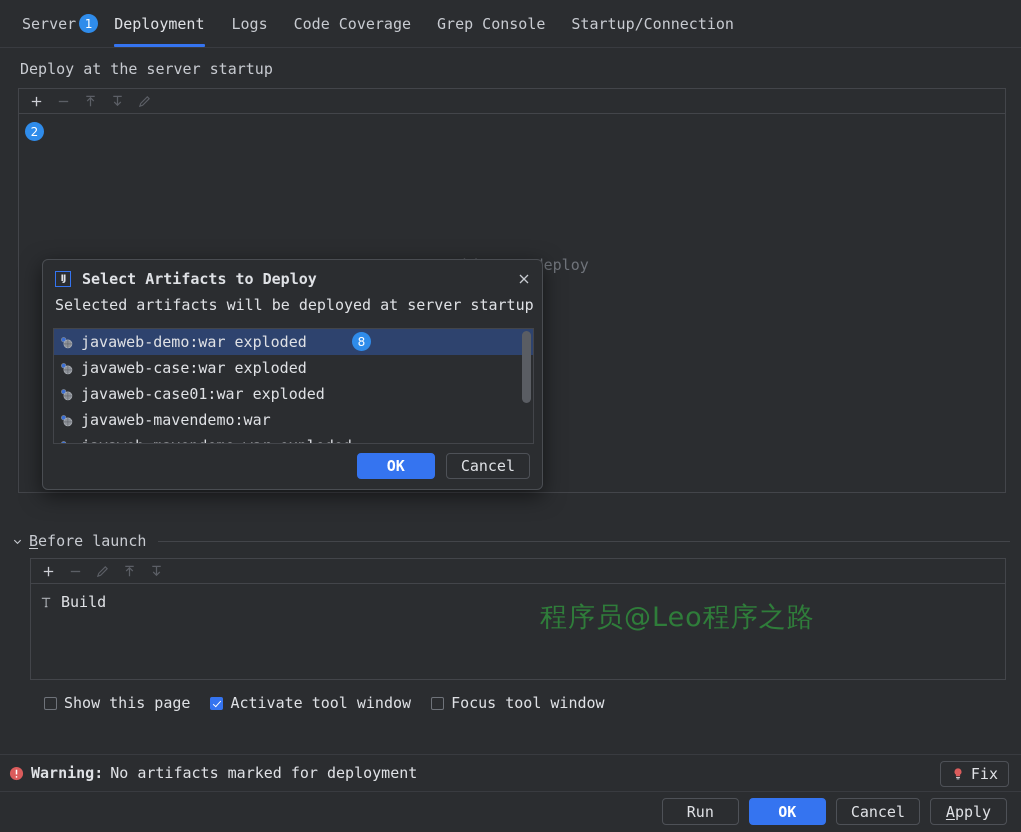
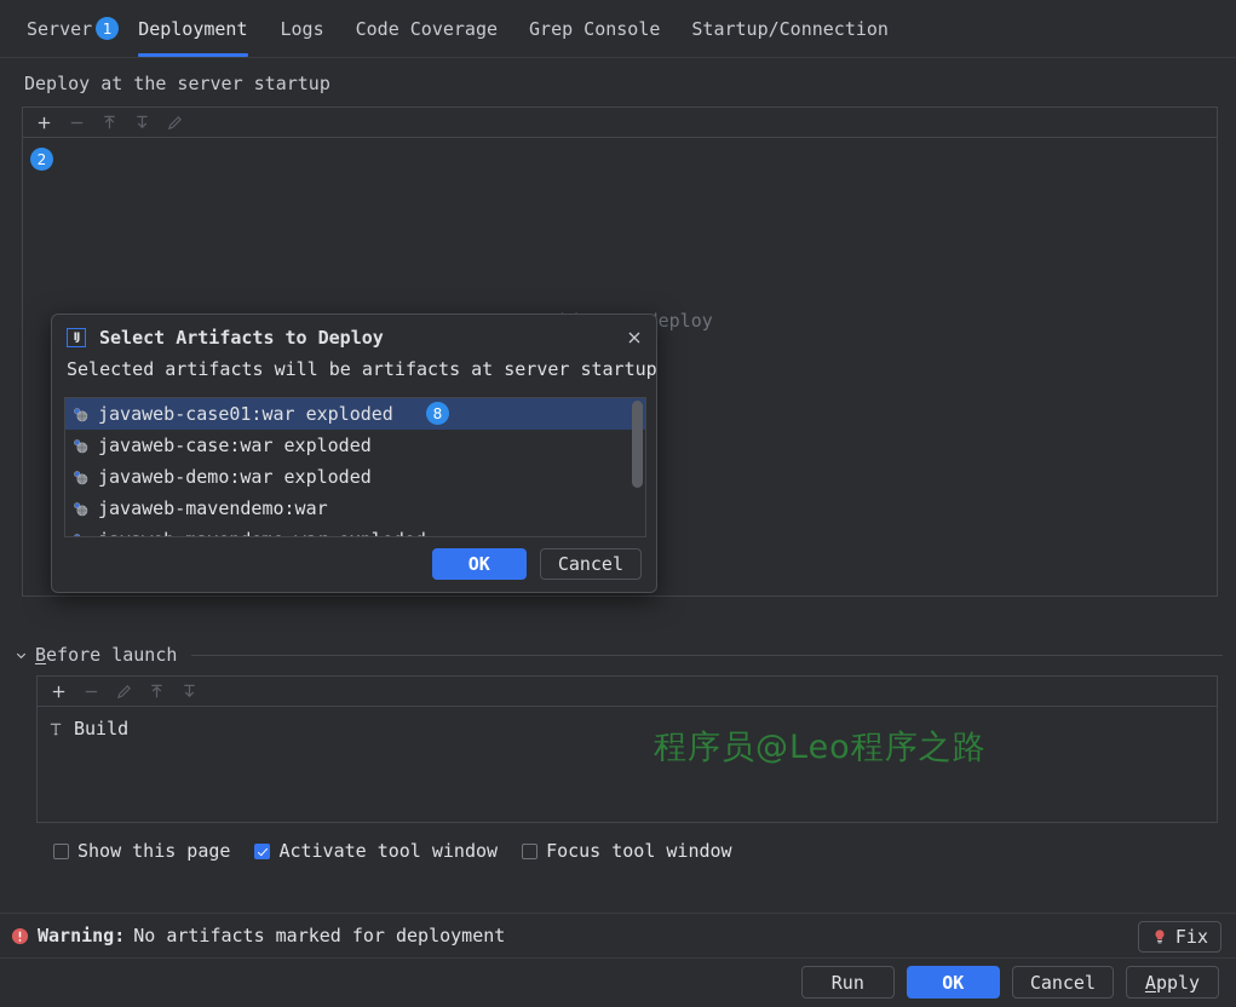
  Server
  1
  Deployment
  Logs
  Code Coverage
  Grep Console
  Startup/Connection
  Deploy at the server startup
  2
  Before launch
  Build
  程序员@Leo程序之路
  Show this page
  Activate tool window
  Focus tool window
  Warning:
  No artifacts marked for deployment
  Fix
  Run
  OK
  Cancel
  A
  pply
  IJ
  Select Artifacts to Deploy
- Selected artifacts will be deployed at server startup
+ Selected artifacts will be artifacts at server startup
- javaweb-demo:war exploded
+ javaweb-case01:war exploded
  8
  javaweb-case:war exploded
- javaweb-case01:war exploded
+ javaweb-demo:war exploded
  javaweb-mavendemo:war
  OK
  Cancel
